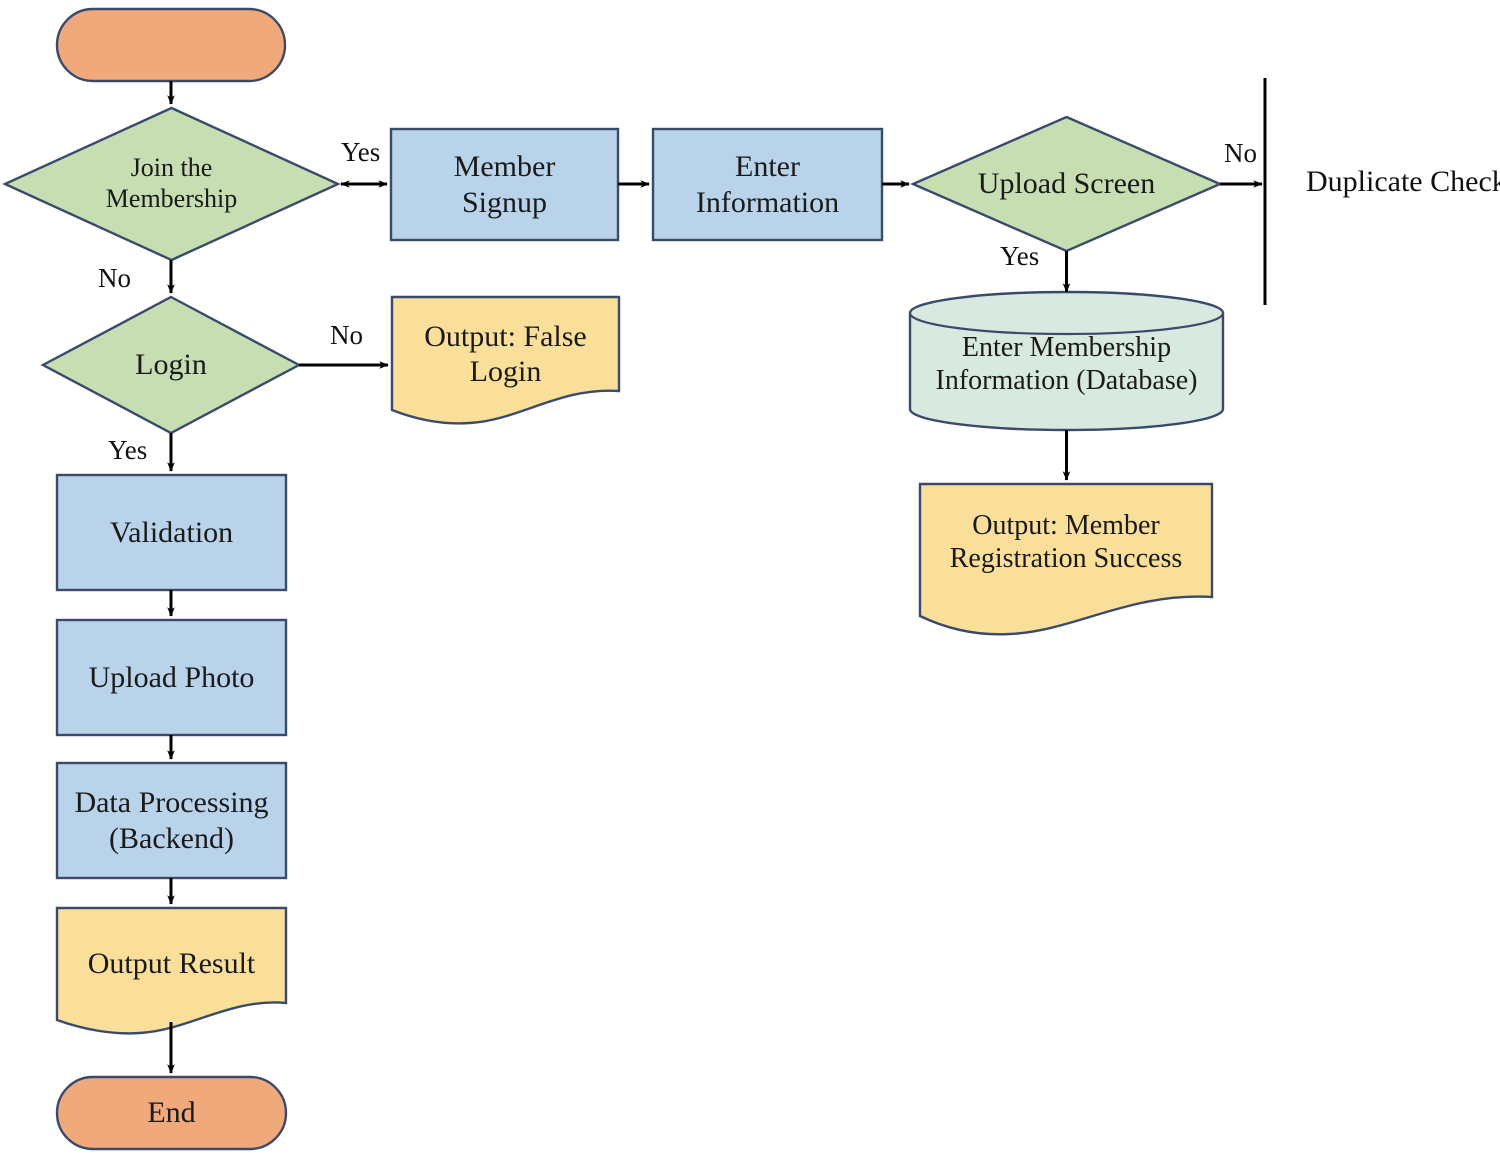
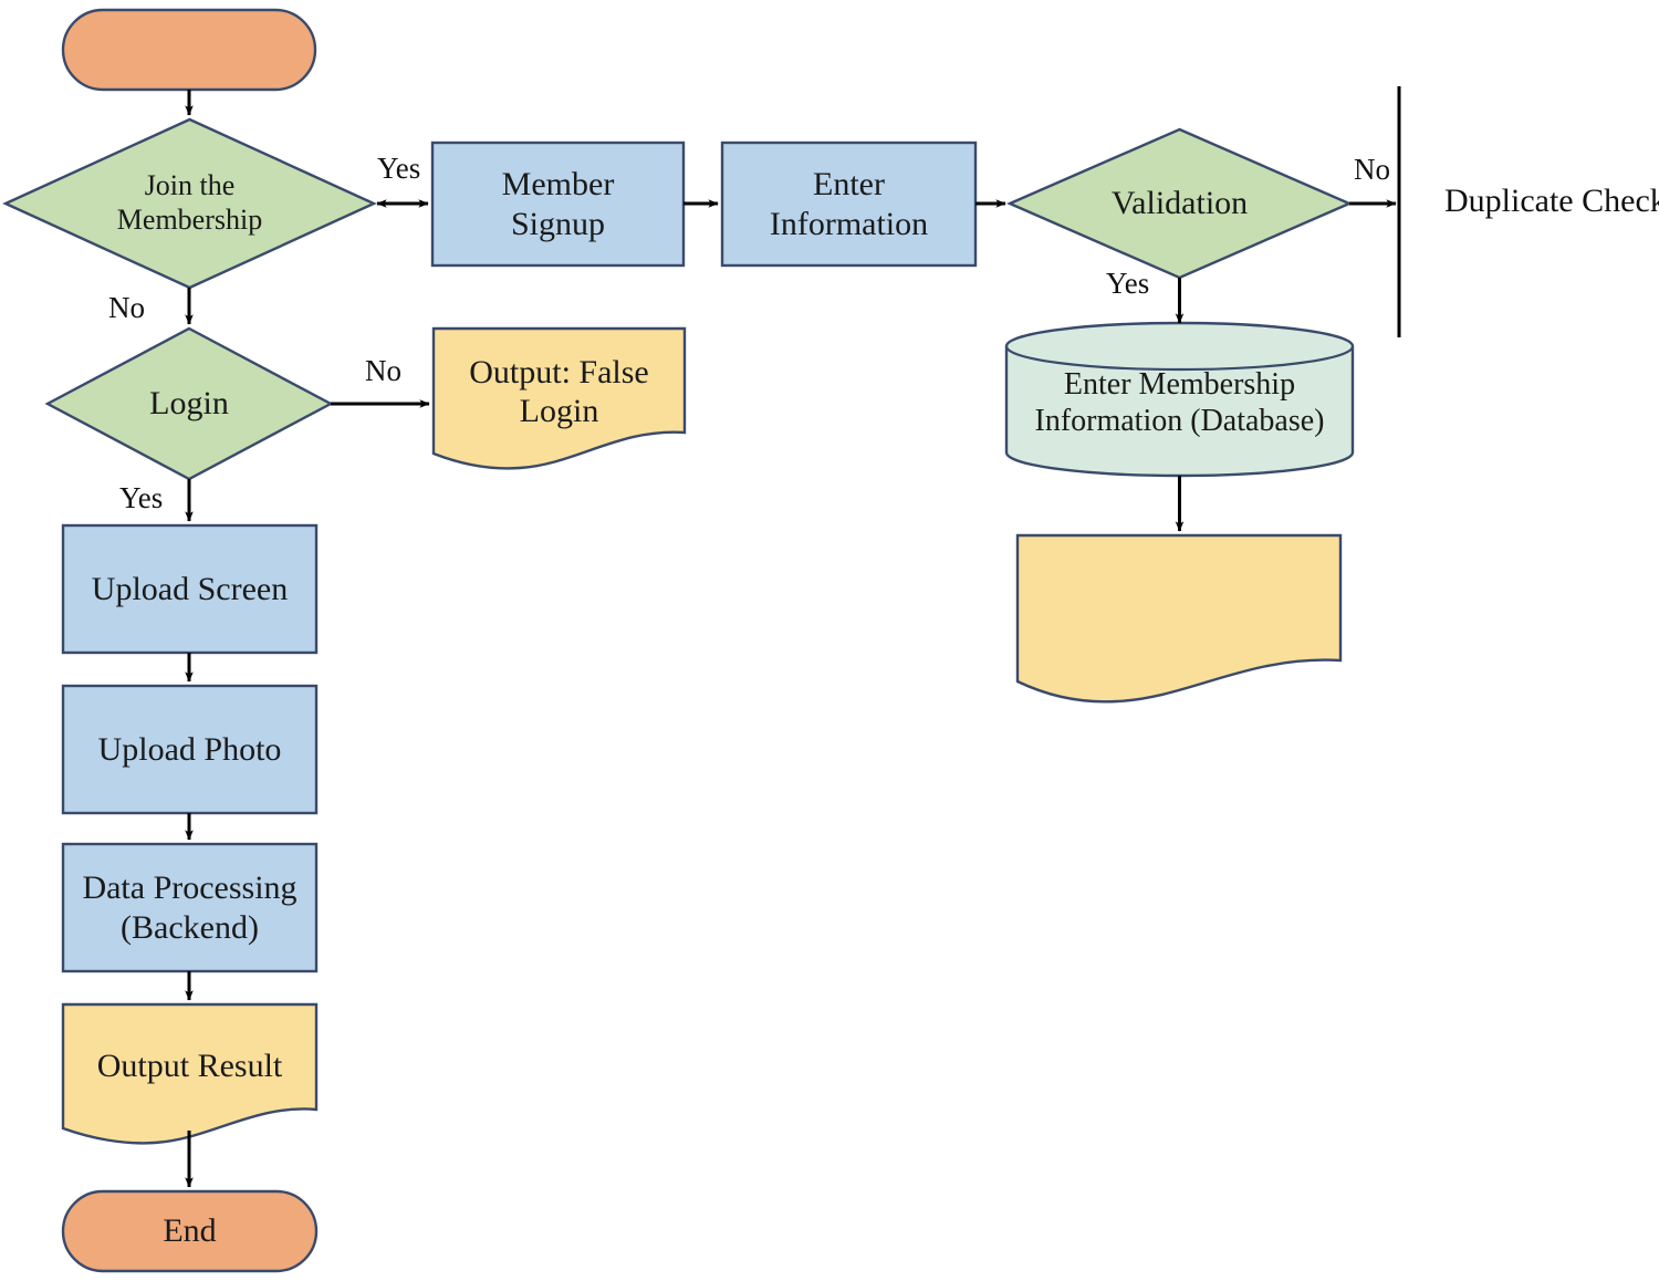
  Join the
  Membership
  Member
  Signup
  Enter
  Information
- Upload Screen
+ Validation
  Enter Membership
  Information (Database)
- Output: Member
- Registration Success
  Login
  Output: False
  Login
- Validation
+ Upload Screen
  Upload Photo
  Data Processing
  (Backend)
  Output Result
  End
  Yes
  No
  No
  Yes
  No
  Yes
  Duplicate Check
